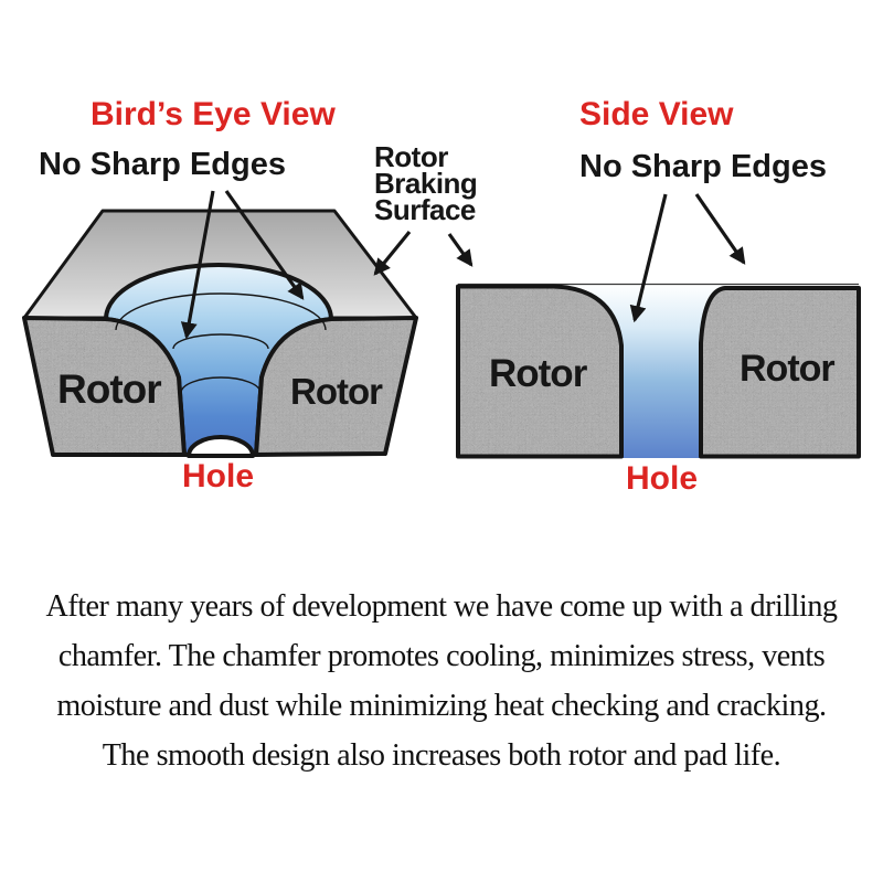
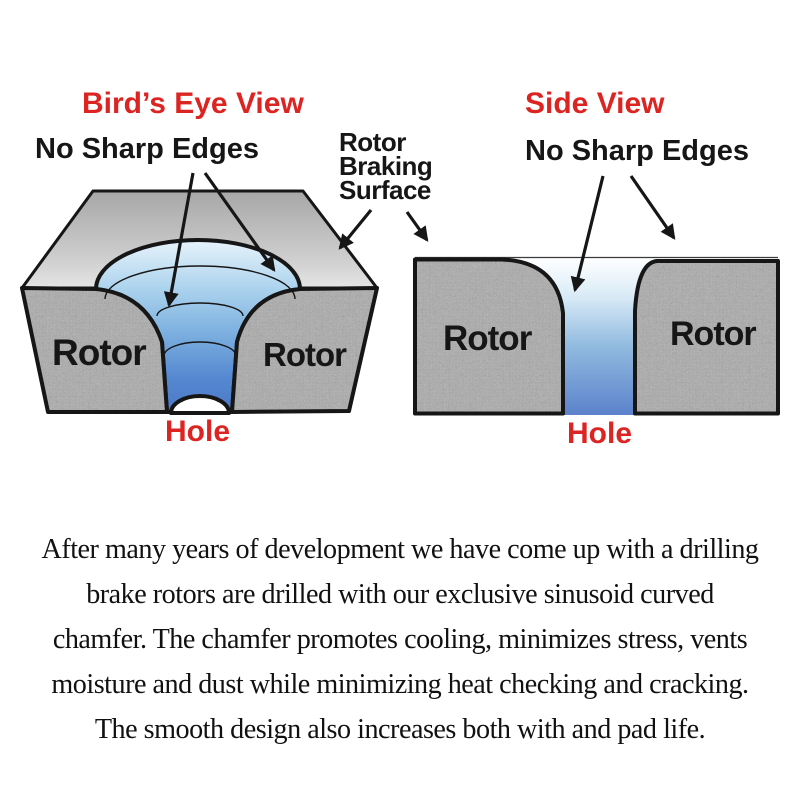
  Bird’s Eye View
  No Sharp Edges
  Rotor
  Braking
  Surface
  Side View
  No Sharp Edges
  Rotor
  Rotor
  Rotor
  Rotor
  Hole
  Hole
  After many years of development we have come up with a drilling
+ brake rotors are drilled with our exclusive sinusoid curved
  chamfer. The chamfer promotes cooling, minimizes stress, vents
  moisture and dust while minimizing heat checking and cracking.
- The smooth design also increases both rotor and pad life.
+ The smooth design also increases both with and pad life.
